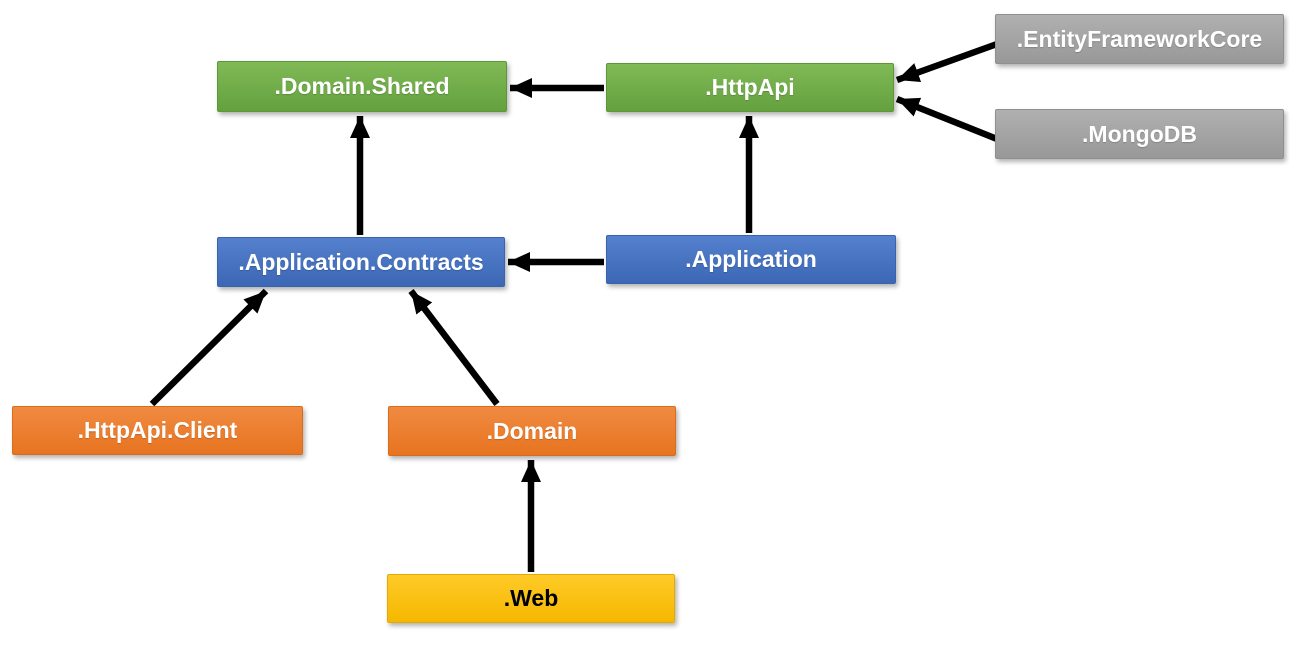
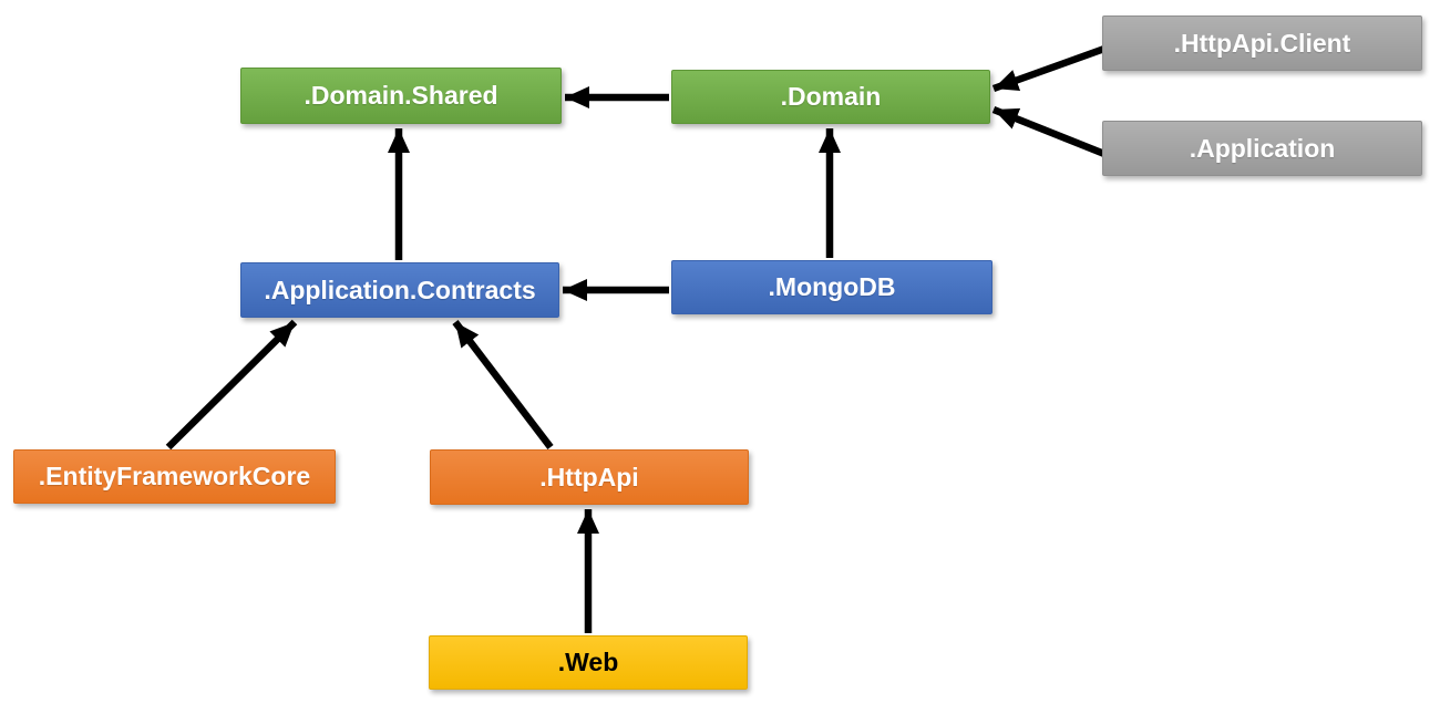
  .Domain.Shared
- .HttpApi
+ .Domain
- .EntityFrameworkCore
+ .HttpApi.Client
- .MongoDB
+ .Application
  .Application.Contracts
- .Application
+ .MongoDB
- .HttpApi.Client
+ .EntityFrameworkCore
- .Domain
+ .HttpApi
  .Web
